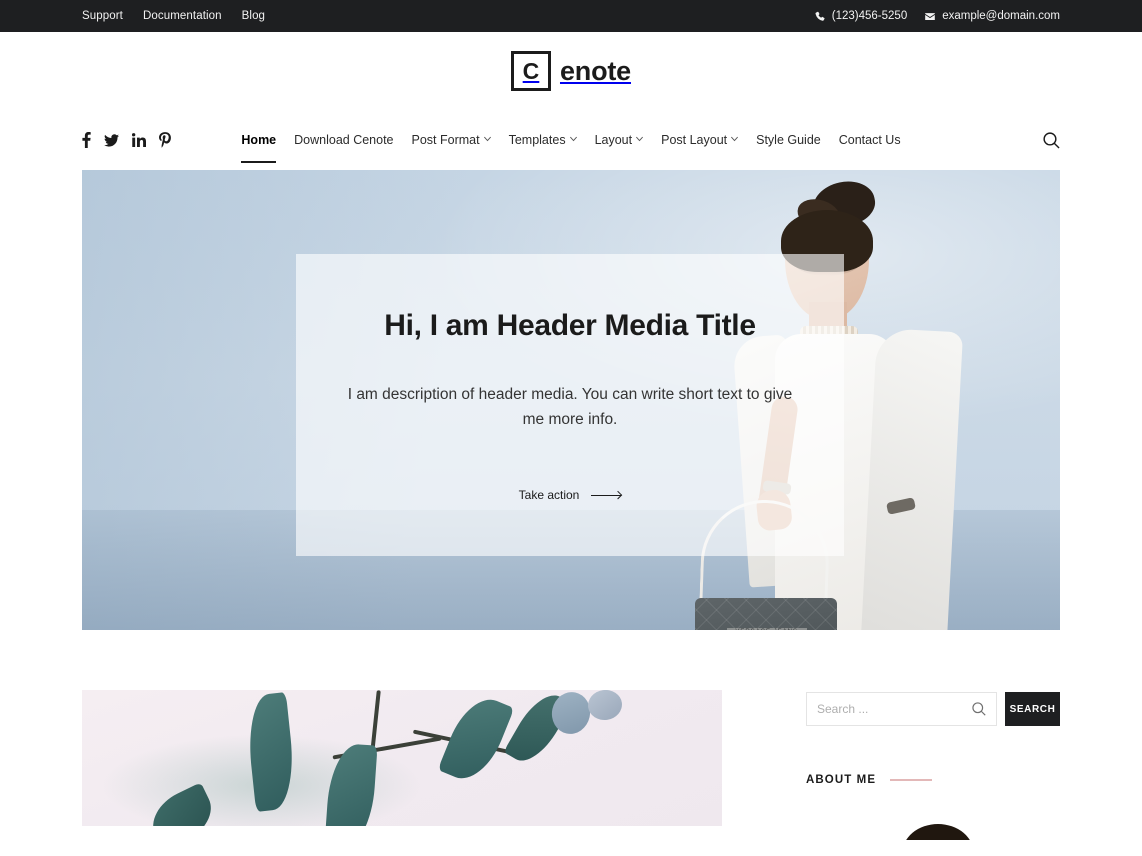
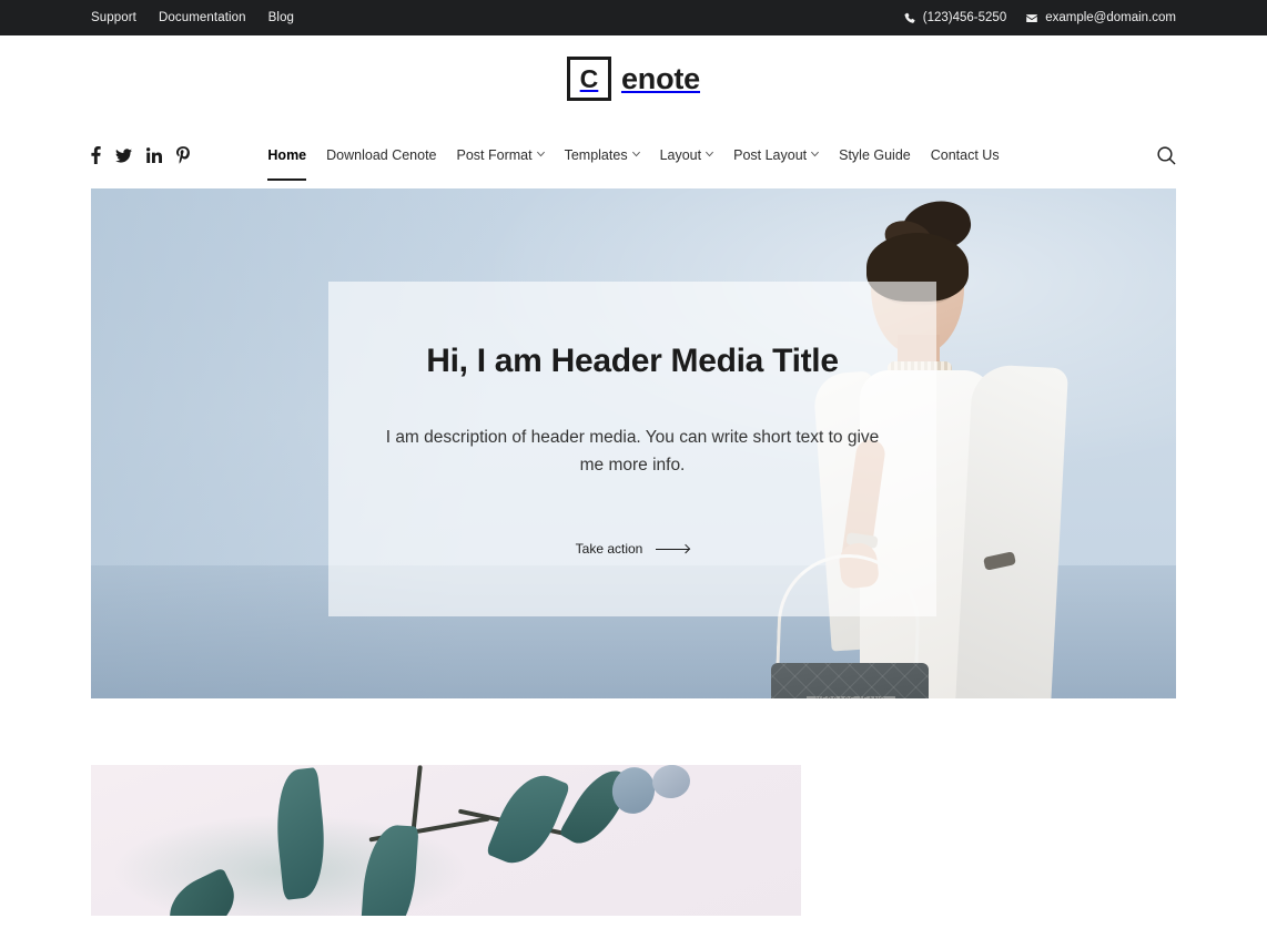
  Support
  Documentation
  Blog
  (123)456-5250
  example@domain.com
  C
  enote
  Home
  Download Cenote
  Post Format
  Templates
  Layout
  Post Layout
  Style Guide
  Contact Us
  Hi, I am Header Media Title
  I am description of header media. You can write short text to give me more info.
  Take action
- Search ...
- SEARCH
- ABOUT ME
